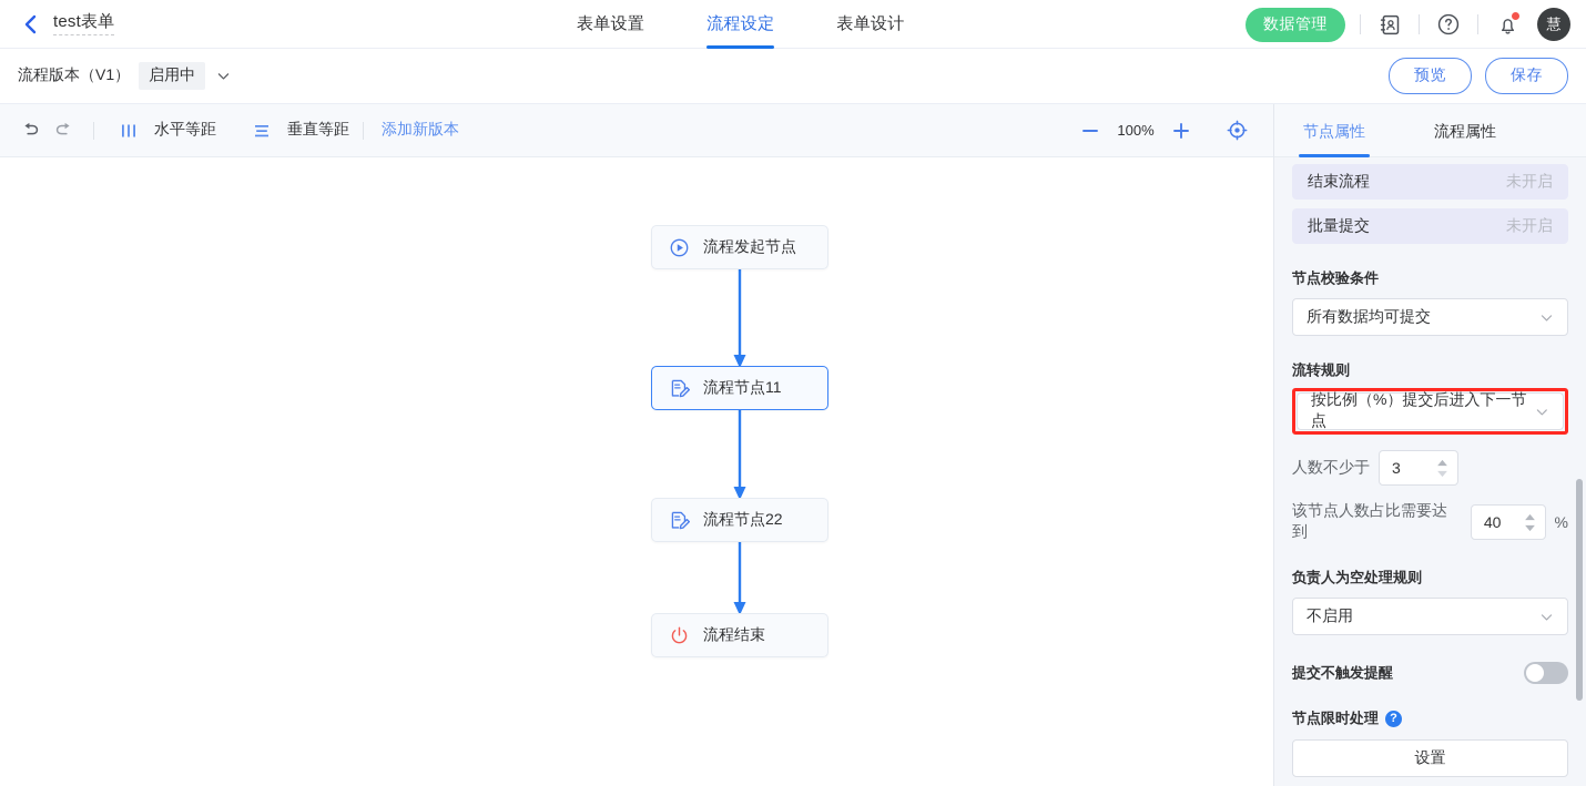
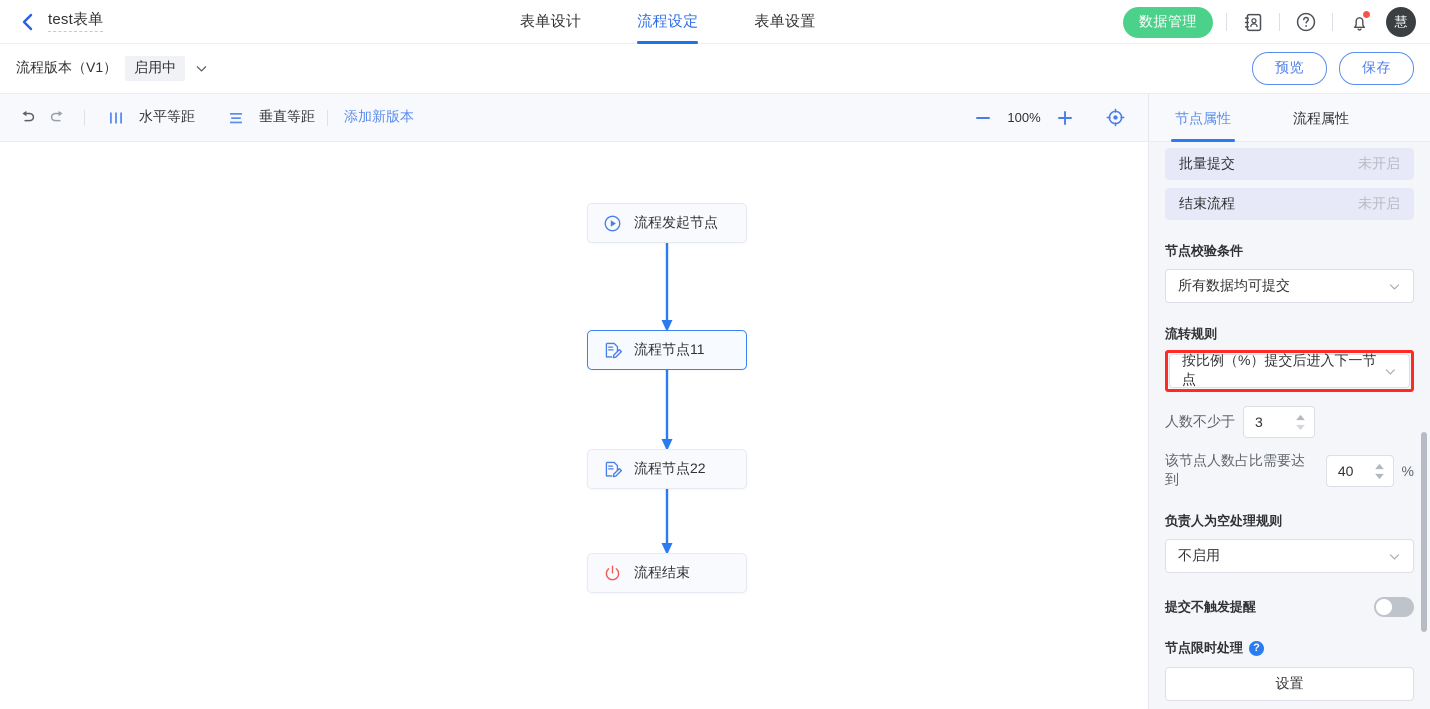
  test表单
- 表单设置
+ 表单设计
  流程设定
- 表单设计
+ 表单设置
  数据管理
  慧
  流程版本（V1）
  启用中
  预览
  保存
  水平等距
  垂直等距
  添加新版本
  100%
  流程发起节点
  流程节点11
  流程节点22
  流程结束
  节点属性
  流程属性
- 结束流程
+ 批量提交
  未开启
- 批量提交
+ 结束流程
  未开启
  节点校验条件
  所有数据均可提交
  流转规则
  按比例（%）提交后进入下一节点
  人数不少于
  3
  该节点人数占比需要达到
  40
  %
  负责人为空处理规则
  不启用
  提交不触发提醒
  节点限时处理
  ?
  设置
